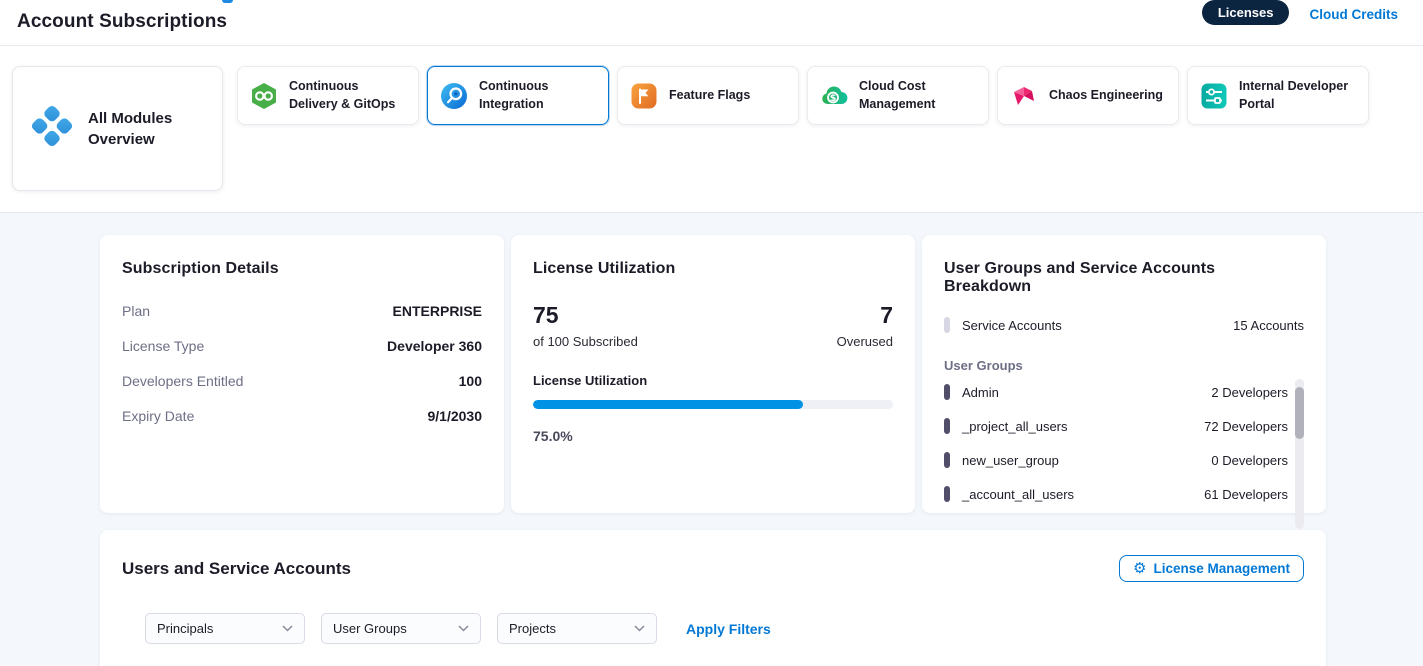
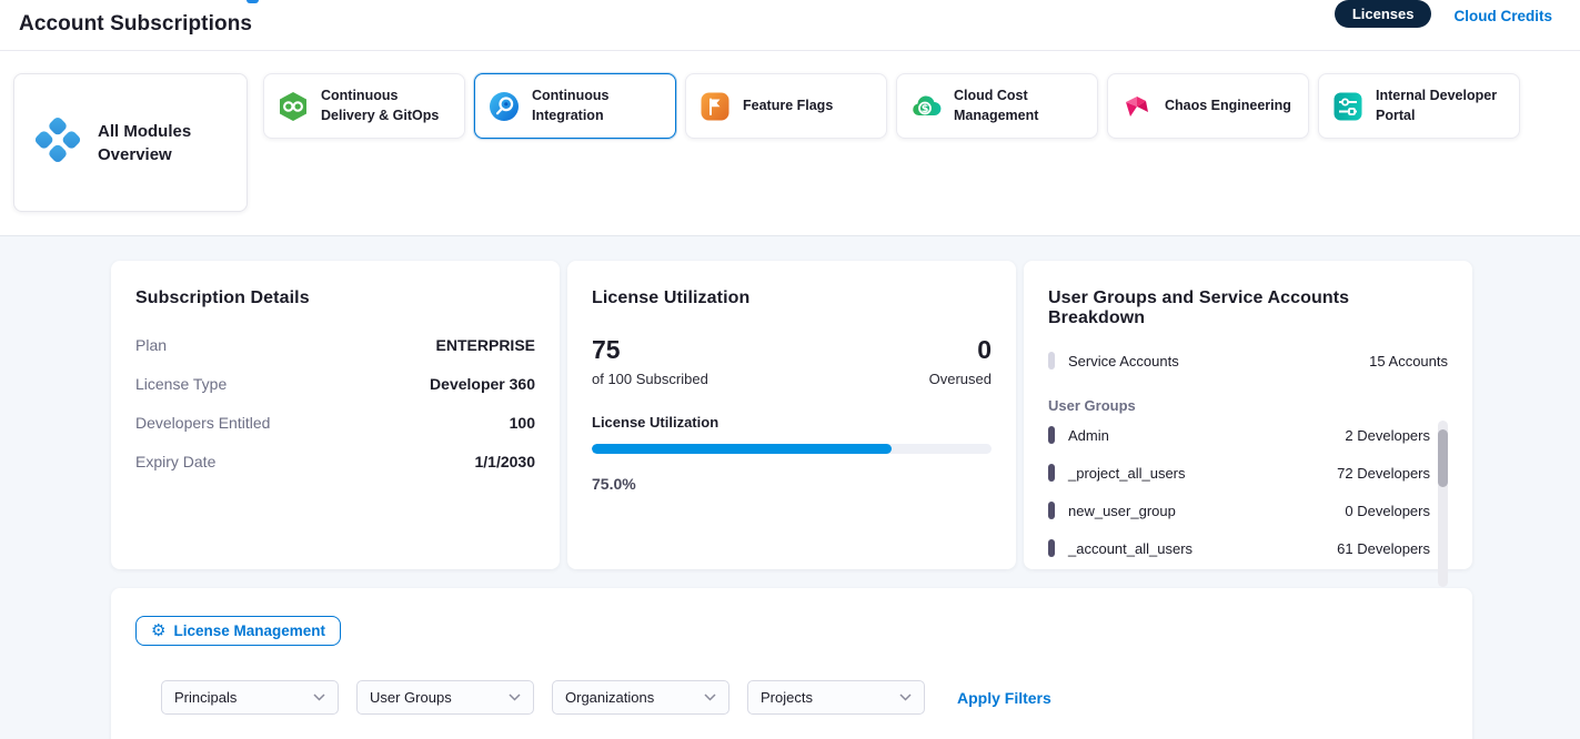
  Account Subscriptions
  Licenses
  Cloud Credits
  All Modules Overview
  Continuous Delivery & GitOps
  Continuous Integration
  Feature Flags
  $
  Cloud Cost Management
  Chaos Engineering
  Internal Developer Portal
  Subscription Details
  Plan
  ENTERPRISE
  License Type
  Developer 360
  Developers Entitled
  100
  Expiry Date
- 9/1/2030
+ 1/1/2030
  License Utilization
  75
  of 100 Subscribed
- 7
+ 0
  Overused
  License Utilization
  75.0%
  User Groups and Service Accounts Breakdown
  Service Accounts
  15 Accounts
  User Groups
  Admin
  2 Developers
  _project_all_users
  72 Developers
  new_user_group
  0 Developers
  _account_all_users
  61 Developers
- Users and Service Accounts
  ⚙
  License Management
  Principals
  User Groups
+ Organizations
  Projects
  Apply Filters
